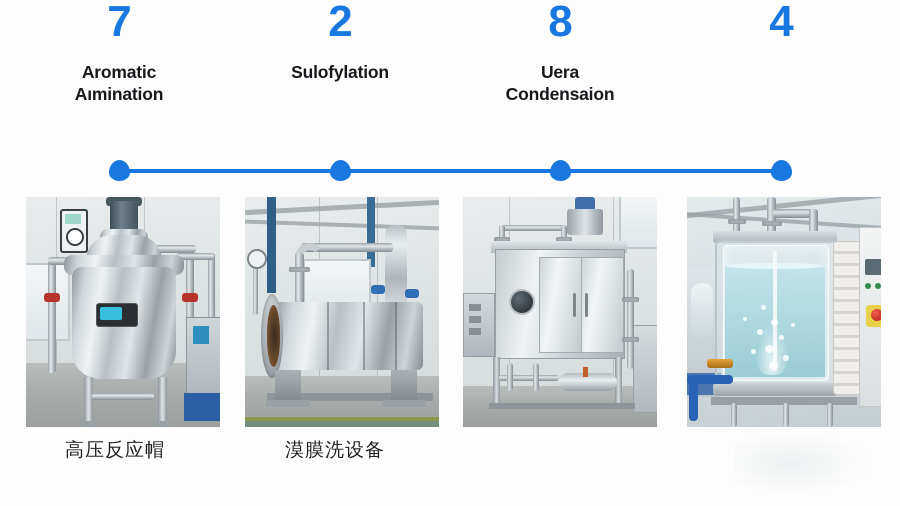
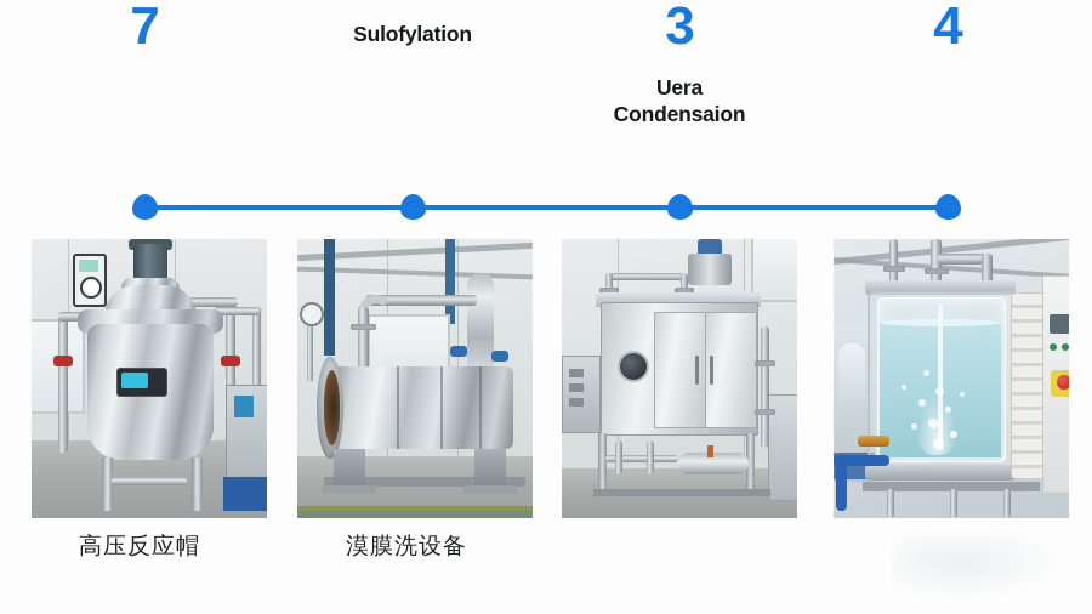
  7
- Aromatic
- Aımination
- 2
  Sulofylation
- 8
+ 3
  Uera
  Condensaion
  4
  高压反应帽
  漠膜洗设备
